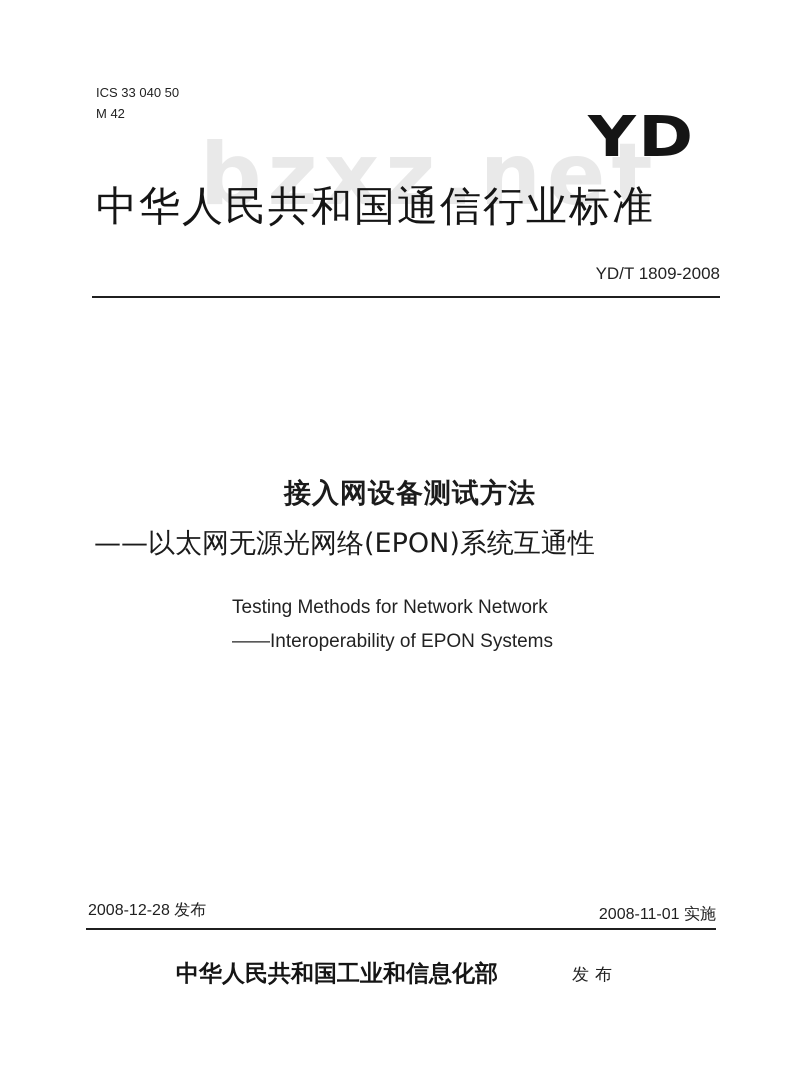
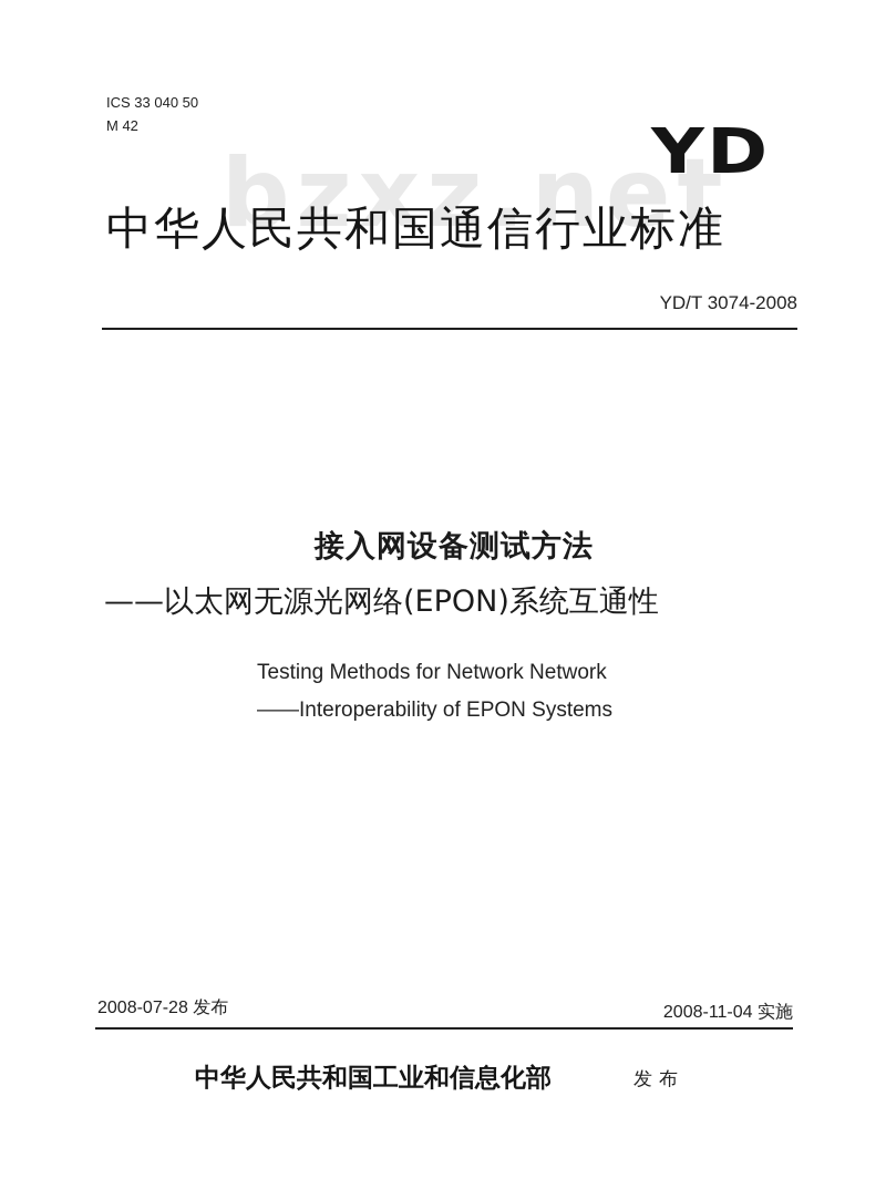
  ICS 33 040 50
  M 42
  bzxz.net
  YD
  中华人民共和国通信行业标准
- YD/T 1809-2008
+ YD/T 3074-2008
  接入网设备测试方法
  ——以太网无源光网络(EPON)系统互通性
  Testing Methods for Network Network
  ——Interoperability of EPON Systems
- 2008-12-28 发布
+ 2008-07-28 发布
- 2008-11-01 实施
+ 2008-11-04 实施
  中华人民共和国工业和信息化部
  发布
